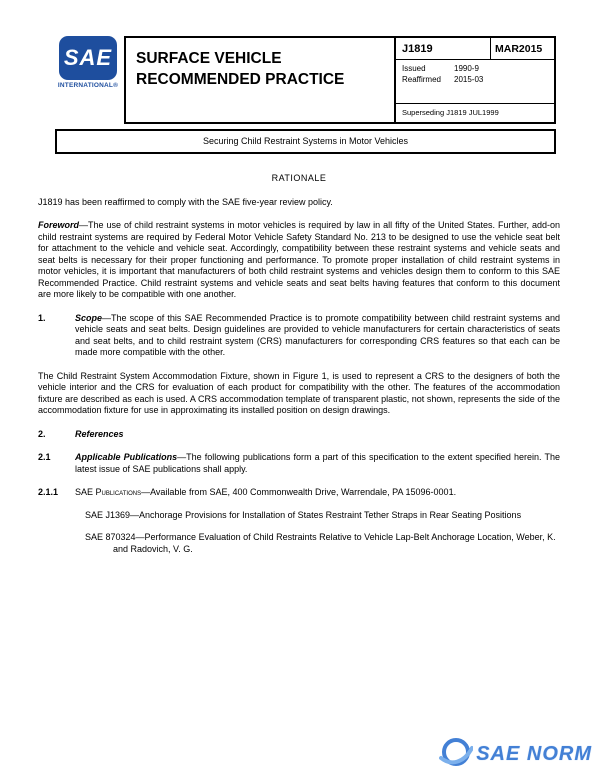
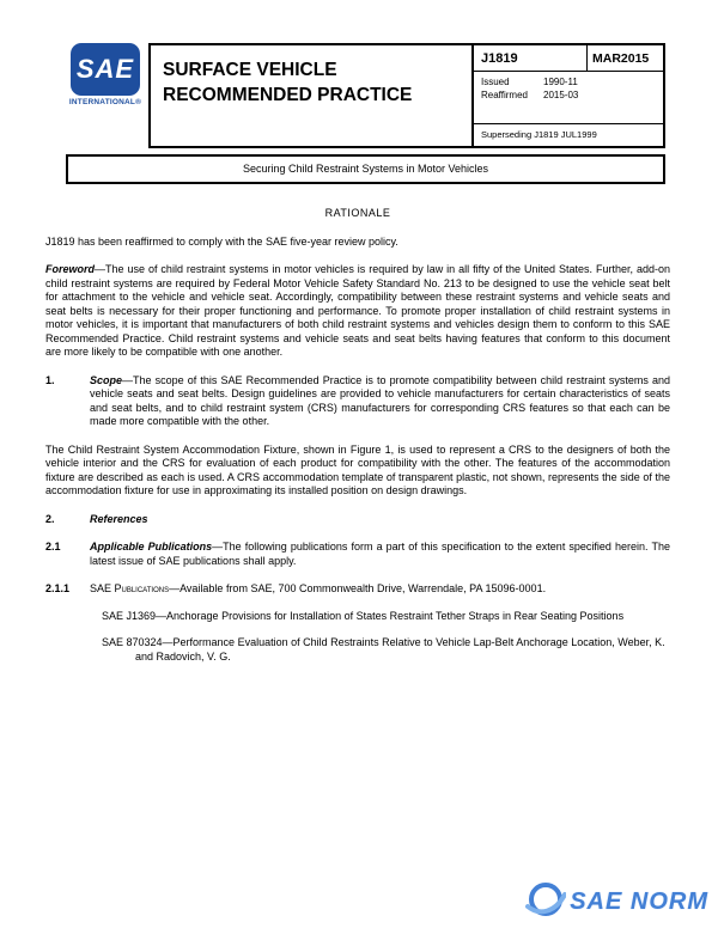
  SAE
  SURFACE VEHICLE
  RECOMMENDED PRACTICE
  J1819
  MAR2015
  Issued
- 1990-9
+ 1990-11
  Reaffirmed
  2015-03
  Superseding J1819 JUL1999
  Securing Child Restraint Systems in Motor Vehicles
  RATIONALE
  J1819 has been reaffirmed to comply with the SAE five-year review policy.
  Foreword—The use of child restraint systems in motor vehicles is required by law in all fifty of the United States. Further, add-on child restraint systems are required by Federal Motor Vehicle Safety Standard No. 213 to be designed to use the vehicle seat belt for attachment to the vehicle and vehicle seat. Accordingly, compatibility between these restraint systems and vehicle seats and seat belts is necessary for their proper functioning and performance. To promote proper installation of child restraint systems in motor vehicles, it is important that manufacturers of both child restraint systems and vehicles design them to conform to this SAE Recommended Practice. Child restraint systems and vehicle seats and seat belts having features that conform to this document are more likely to be compatible with one another.
  1.
  Scope—The scope of this SAE Recommended Practice is to promote compatibility between child restraint systems and vehicle seats and seat belts. Design guidelines are provided to vehicle manufacturers for certain characteristics of seats and seat belts, and to child restraint system (CRS) manufacturers for corresponding CRS features so that each can be made more compatible with the other.
  The Child Restraint System Accommodation Fixture, shown in Figure 1, is used to represent a CRS to the designers of both the vehicle interior and the CRS for evaluation of each product for compatibility with the other. The features of the accommodation fixture are described as each is used. A CRS accommodation template of transparent plastic, not shown, represents the side of the accommodation fixture for use in approximating its installed position on design drawings.
  2.
  References
  2.1
  Applicable Publications—The following publications form a part of this specification to the extent specified herein. The latest issue of SAE publications shall apply.
  2.1.1
- SAE Publications—Available from SAE, 400 Commonwealth Drive, Warrendale, PA 15096-0001.
+ SAE Publications—Available from SAE, 700 Commonwealth Drive, Warrendale, PA 15096-0001.
  SAE J1369—Anchorage Provisions for Installation of States Restraint Tether Straps in Rear Seating Positions
  SAE 870324—Performance Evaluation of Child Restraints Relative to Vehicle Lap-Belt Anchorage Location, Weber, K. and Radovich, V. G.
  SAE NORM
